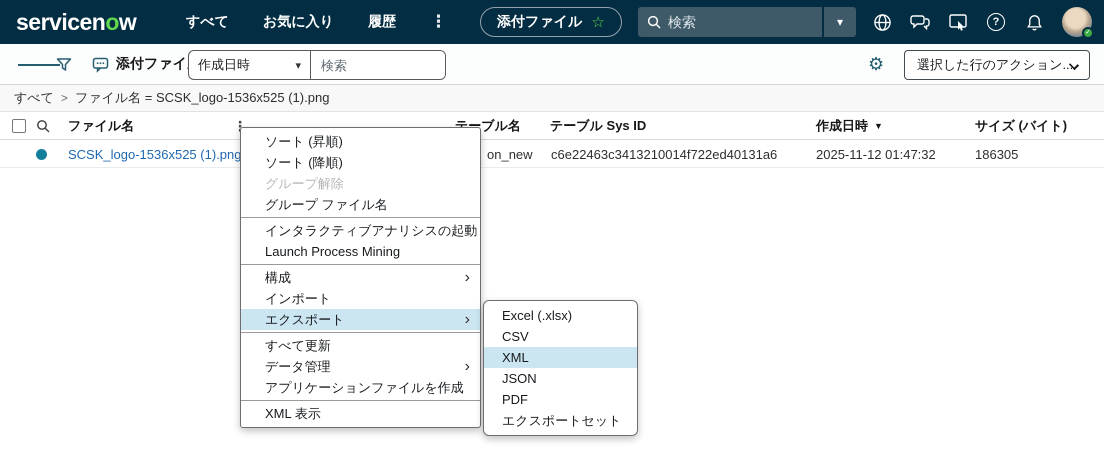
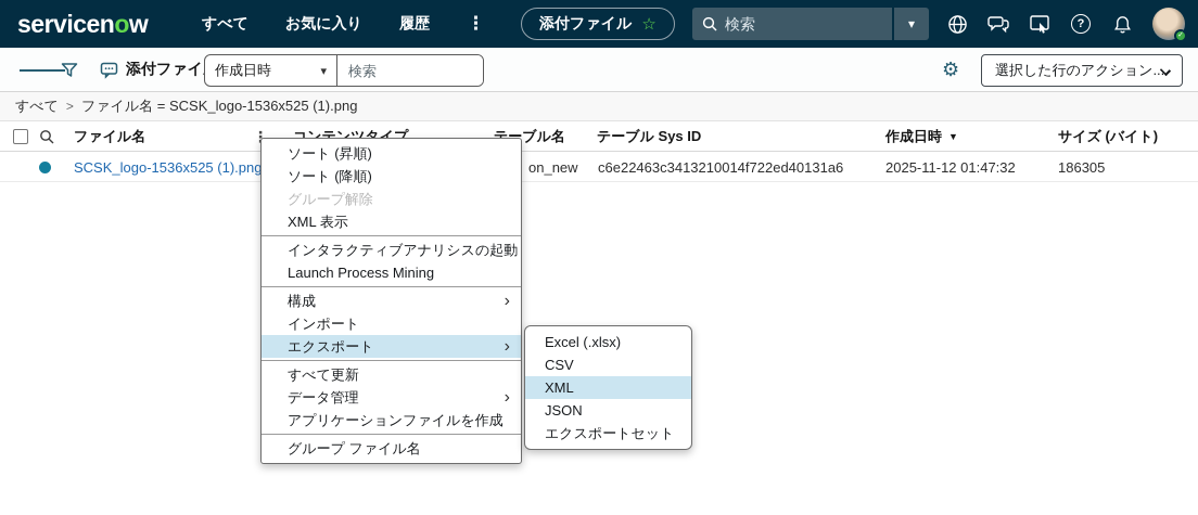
  servicenow
  すべて
  お気に入り
  履歴
  ⋮
  添付ファイル
  ☆
  検索
  ▾
  ?
  添付ファイ
  作成日時
  ▾
  検索
  ⚙
  選択した行のアクション...
  すべて
  >
  ファイル名 = SCSK_logo-1536x525 (1).png
  ファイル名
  ⋮
+ コンテンツタイプ
  テーブル名
  テーブル Sys ID
  作成日時
  ▼
  サイズ (バイト)
  SCSK_logo-1536x525 (1).png
  on_new
  c6e22463c3413210014f722ed40131a6
  2025-11-12 01:47:32
  186305
  ソート (昇順)
  ソート (降順)
  グループ解除
- グループ ファイル名
+ XML 表示
  インタラクティブアナリシスの起動
  Launch Process Mining
  構成
  ›
  インポート
  エクスポート
  ›
  すべて更新
  データ管理
  ›
  アプリケーションファイルを作成
- XML 表示
+ グループ ファイル名
  Excel (.xlsx)
  CSV
  XML
  JSON
- PDF
  エクスポートセット
